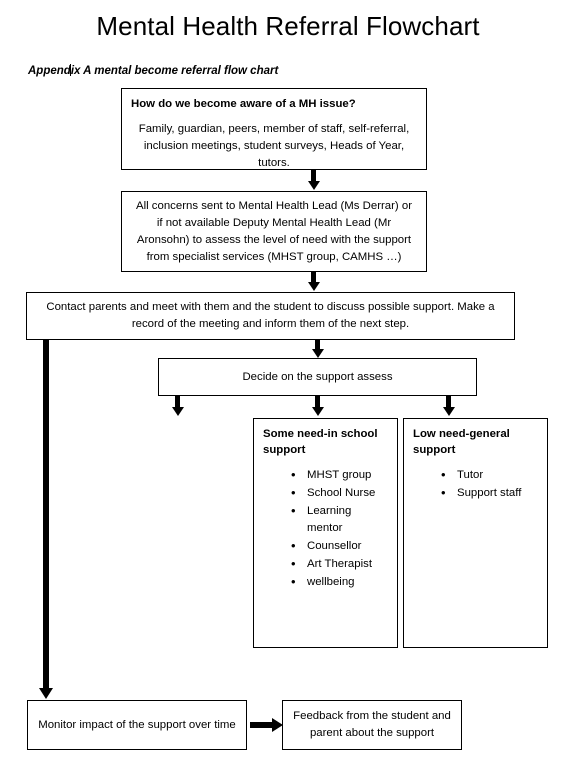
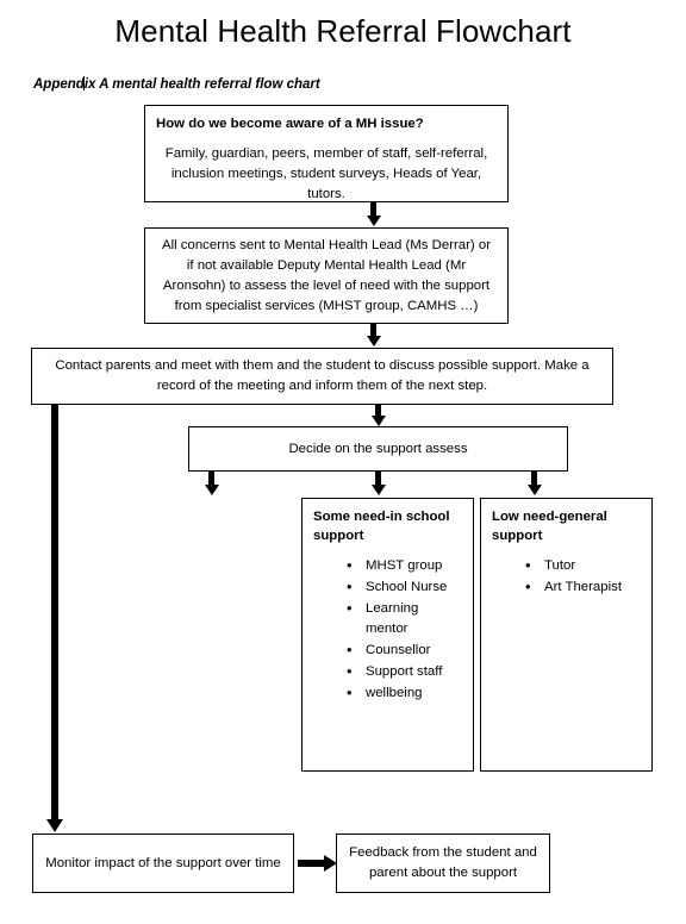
  Mental Health Referral Flowchart
- Appendix A mental become referral flow chart
+ Appendix A mental health referral flow chart
  How do we become aware of a MH issue?
  Family, guardian, peers, member of staff, self-referral, inclusion meetings, student surveys, Heads of Year, tutors.
  All concerns sent to Mental Health Lead (Ms Derrar) or if not available Deputy Mental Health Lead (Mr Aronsohn) to assess the level of need with the support from specialist services (MHST group, CAMHS …)
  Contact parents and meet with them and the student to discuss possible support. Make a record of the meeting and inform them of the next step.
  Decide on the support assess
  Some need-in school support
  MHST group
  School Nurse
  Learning mentor
  Counsellor
- Art Therapist
+ Support staff
  wellbeing
  Low need-general support
  Tutor
- Support staff
+ Art Therapist
  Monitor impact of the support over time
  Feedback from the student and parent about the support
